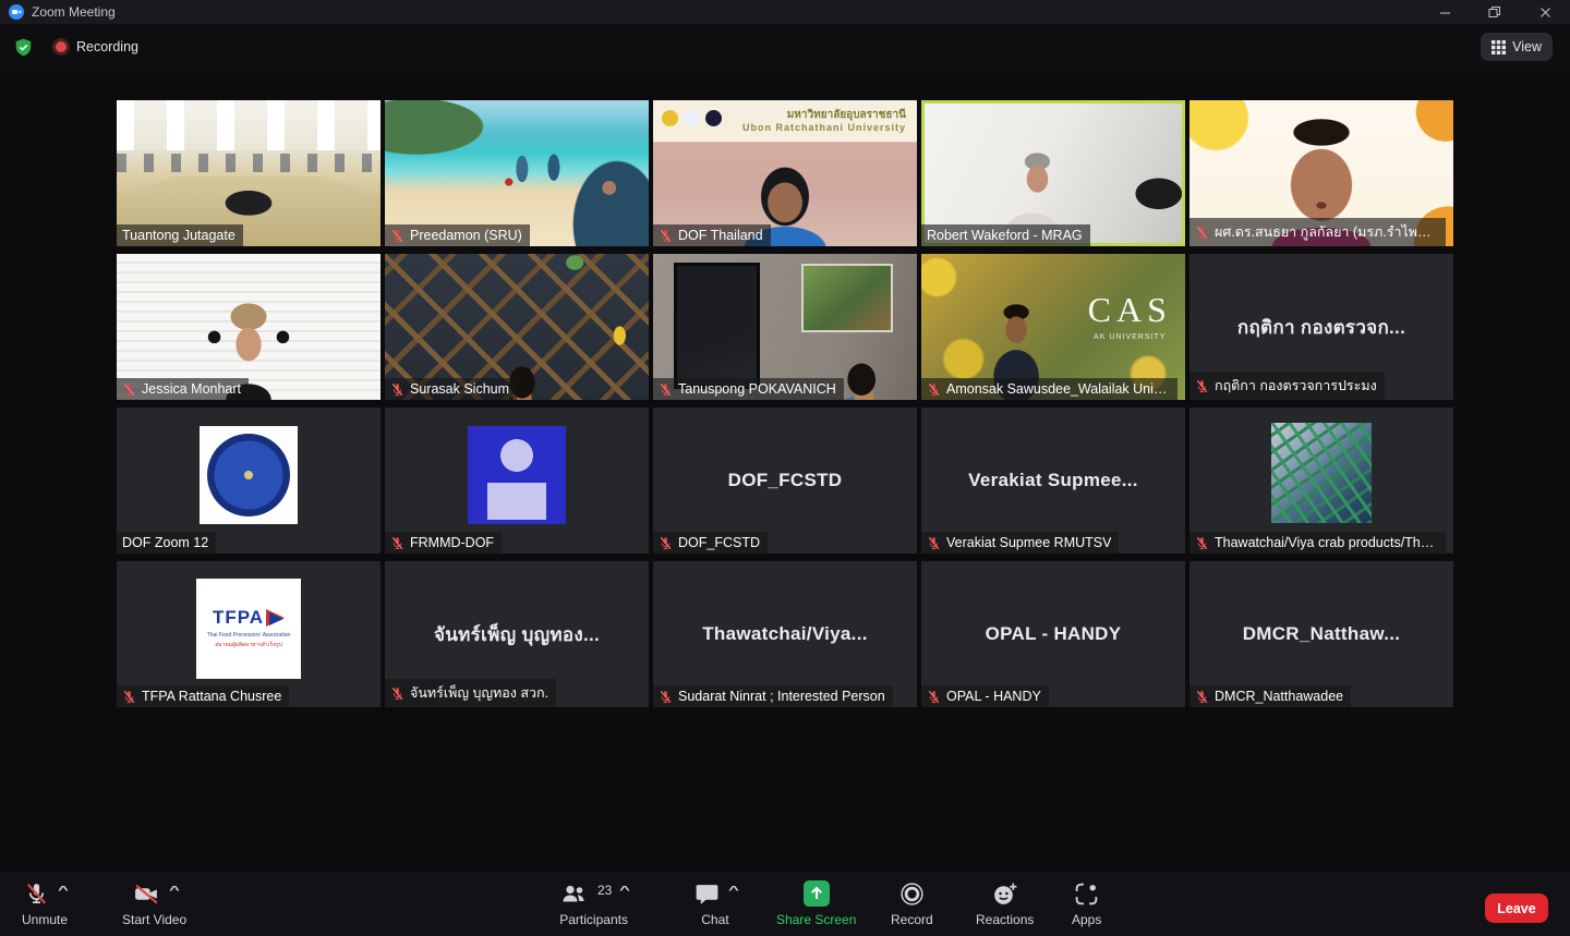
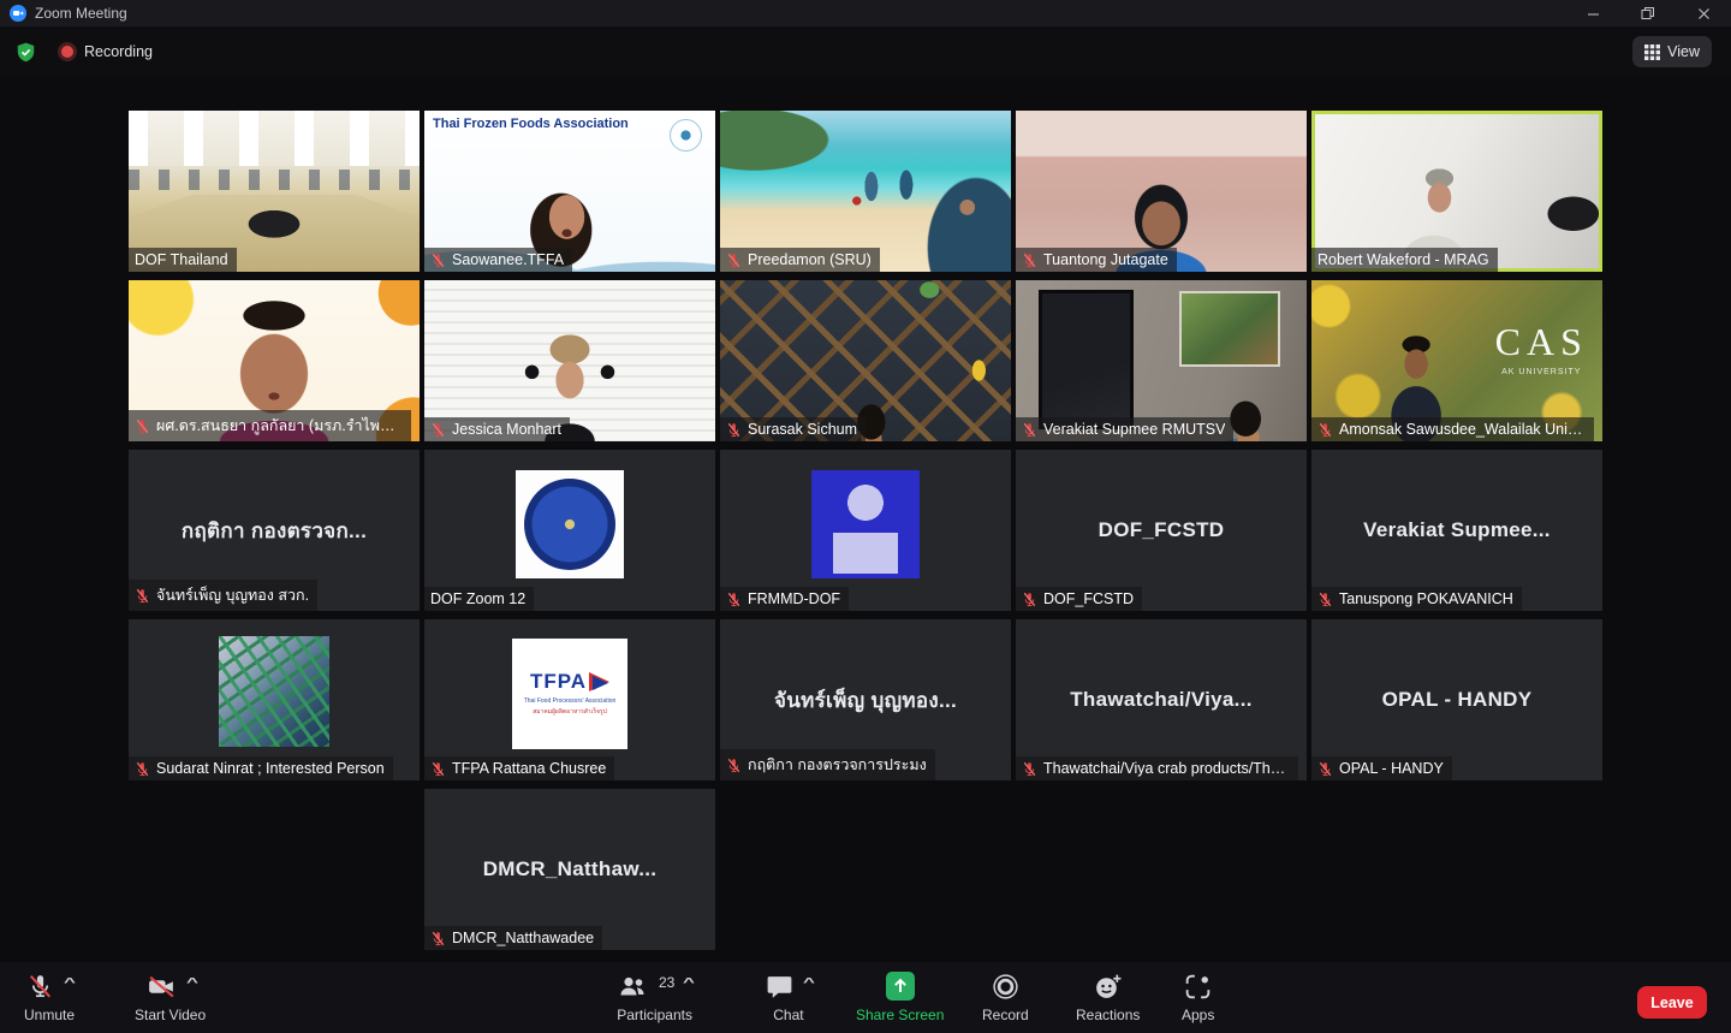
  Zoom Meeting
  Recording
  View
- Tuantong Jutagate
+ DOF Thailand
+ Saowanee.TFFA
+ Thai Frozen Foods Association
  Preedamon (SRU)
- DOF Thailand
+ Tuantong Jutagate
- มหาวิทยาลัยอุบลราชธานี
- Ubon Ratchathani University
  Robert Wakeford - MRAG
  ผศ.ดร.สนธยา กูลกัลยา (มรภ.รำไพพรร
  Jessica Monhart
  Surasak Sichum
- Tanuspong POKAVANICH
+ Verakiat Supmee RMUTSV
  Amonsak Sawusdee_Walailak Unive
  CAS
  กฤติกา กองตรวจก...
- กฤติกา กองตรวจการประมง
+ จันทร์เพ็ญ บุญทอง สวก.
  DOF Zoom 12
  FRMMD-DOF
  DOF_FCSTD
  DOF_FCSTD
  Verakiat Supmee...
- Verakiat Supmee RMUTSV
+ Tanuspong POKAVANICH
- Thawatchai/Viya crab products/Tha...
+ Sudarat Ninrat ; Interested Person
  TFPA Rattana Chusree
  TFPA
  จันทร์เพ็ญ บุญทอง...
- จันทร์เพ็ญ บุญทอง สวก.
+ กฤติกา กองตรวจการประมง
  Thawatchai/Viya...
- Sudarat Ninrat ; Interested Person
+ Thawatchai/Viya crab products/Tha...
  OPAL - HANDY
  OPAL - HANDY
  DMCR_Natthaw...
  DMCR_Natthawadee
  ^
  Unmute
  ^
  Start Video
  23
  ^
  Participants
  ^
  Chat
  Share Screen
  Record
  Reactions
  Apps
  Leave
